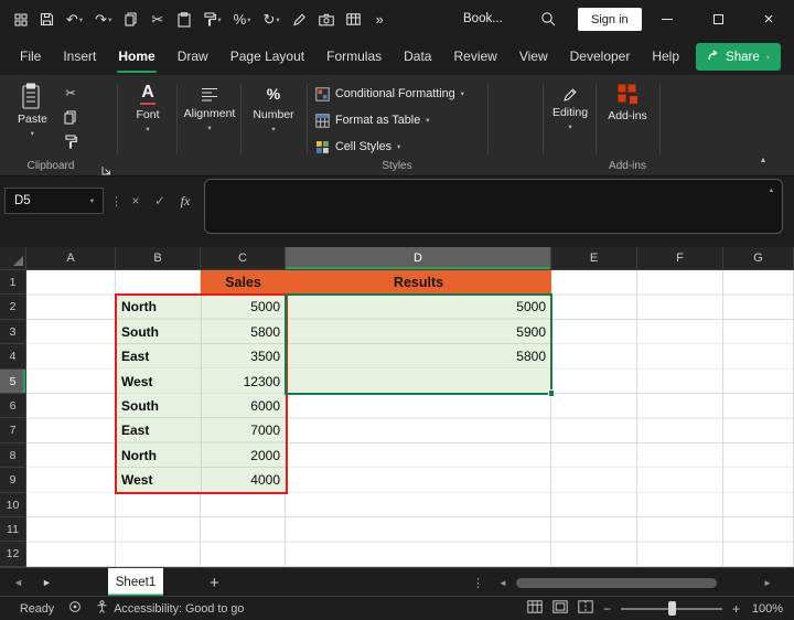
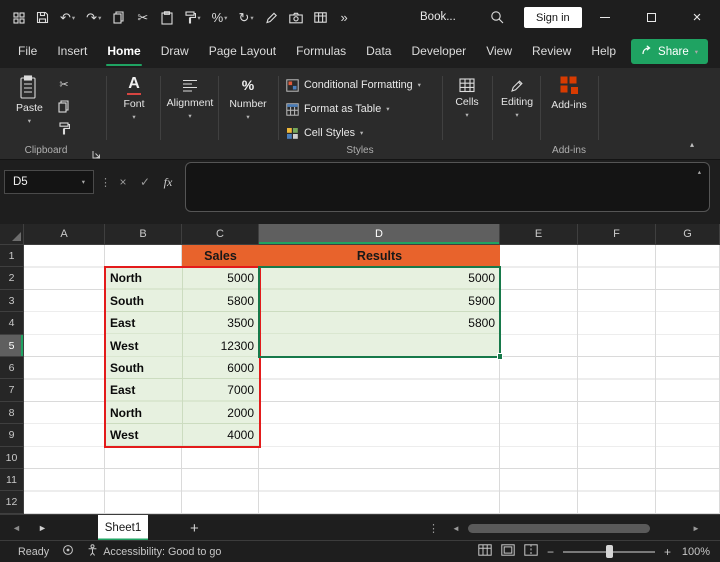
  ↶
  ↷
  ✂
  %
  ↻
  »
  Book...
  Sign in
  ×
  File
  Insert
  Home
  Draw
  Page Layout
  Formulas
  Data
- Review
+ Developer
  View
- Developer
+ Review
  Help
  Share
  Paste
  ✂
  Clipboard
  A
  Font
  Alignment
  %
  Number
  Conditional Formatting
  Format as Table
  Cell Styles
  Styles
+ Cells
  Editing
  Add-ins
  Add-ins
  ▴
  D5
  ⋮
  ×
  ✓
  fx
  A
  B
  C
  D
  E
  F
  G
  1
  2
  3
  4
  5
  6
  7
  8
  9
  10
  11
  12
  Sales
  Results
  North
  South
  East
  West
  South
  East
  North
  West
  5000
  5800
  3500
  12300
  6000
  7000
  2000
  4000
  5000
  5900
  5800
  ◄
  ►
  Sheet1
  +
  ⋮
  ◄
  ►
  Ready
  Accessibility: Good to go
  −
  +
  100%
